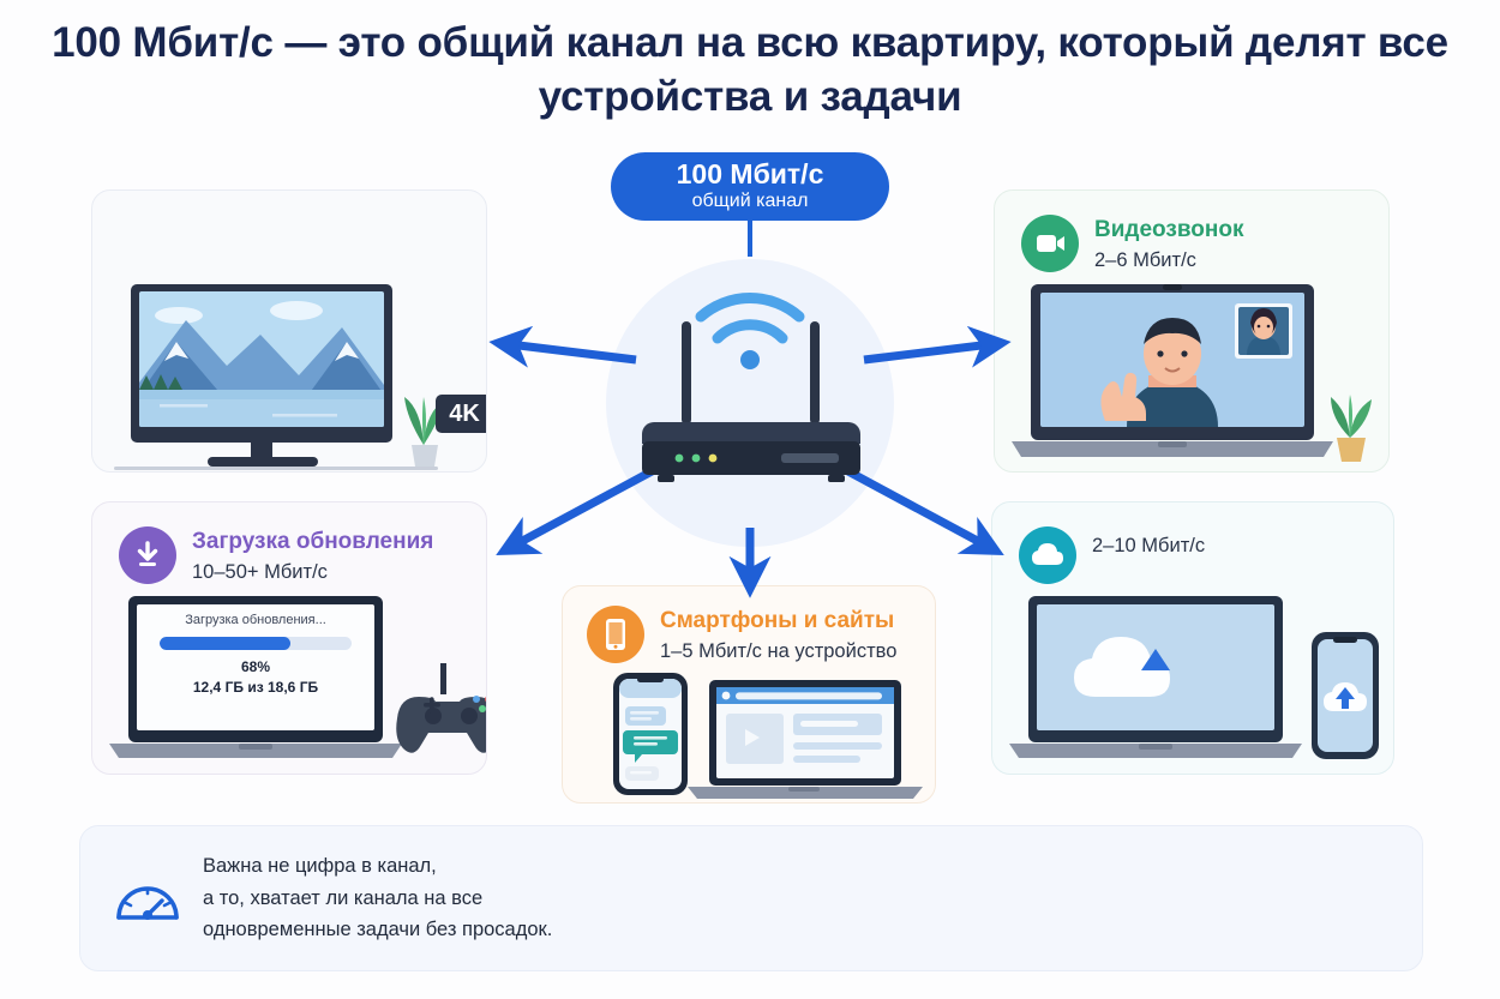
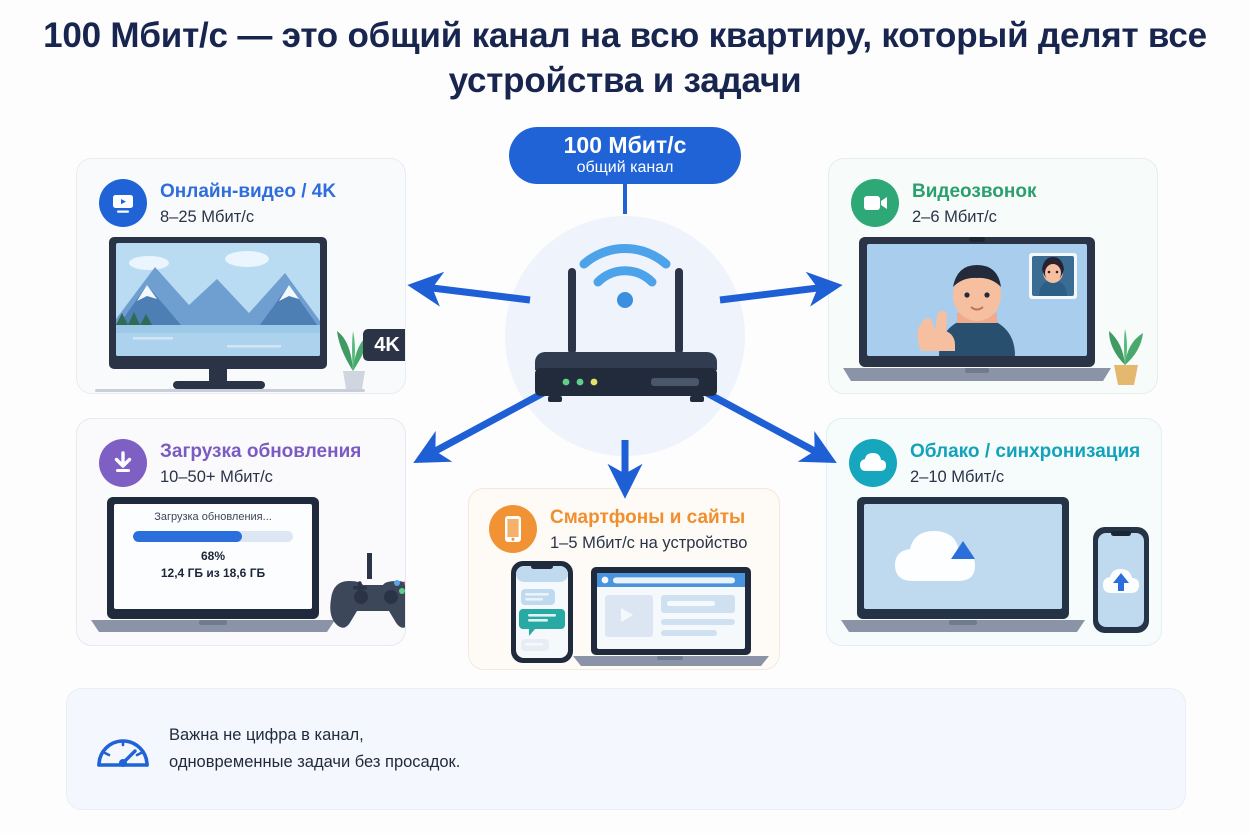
  100 Мбит/с — это общий канал на всю квартиру, который делят все устройства и задачи
  100 Мбит/с
  общий канал
+ Онлайн-видео / 4K
+ 8–25 Мбит/с
  4K
  Видеозвонок
  2–6 Мбит/с
  Загрузка обновления
  10–50+ Мбит/с
  Загрузка обновления...
  68%
  12,4 ГБ из 18,6 ГБ
+ Облако / синхронизация
  2–10 Мбит/с
  Смартфоны и сайты
  1–5 Мбит/с на устройство
  Важна не цифра в канал,
- а то, хватает ли канала на все
  одновременные задачи без просадок.
